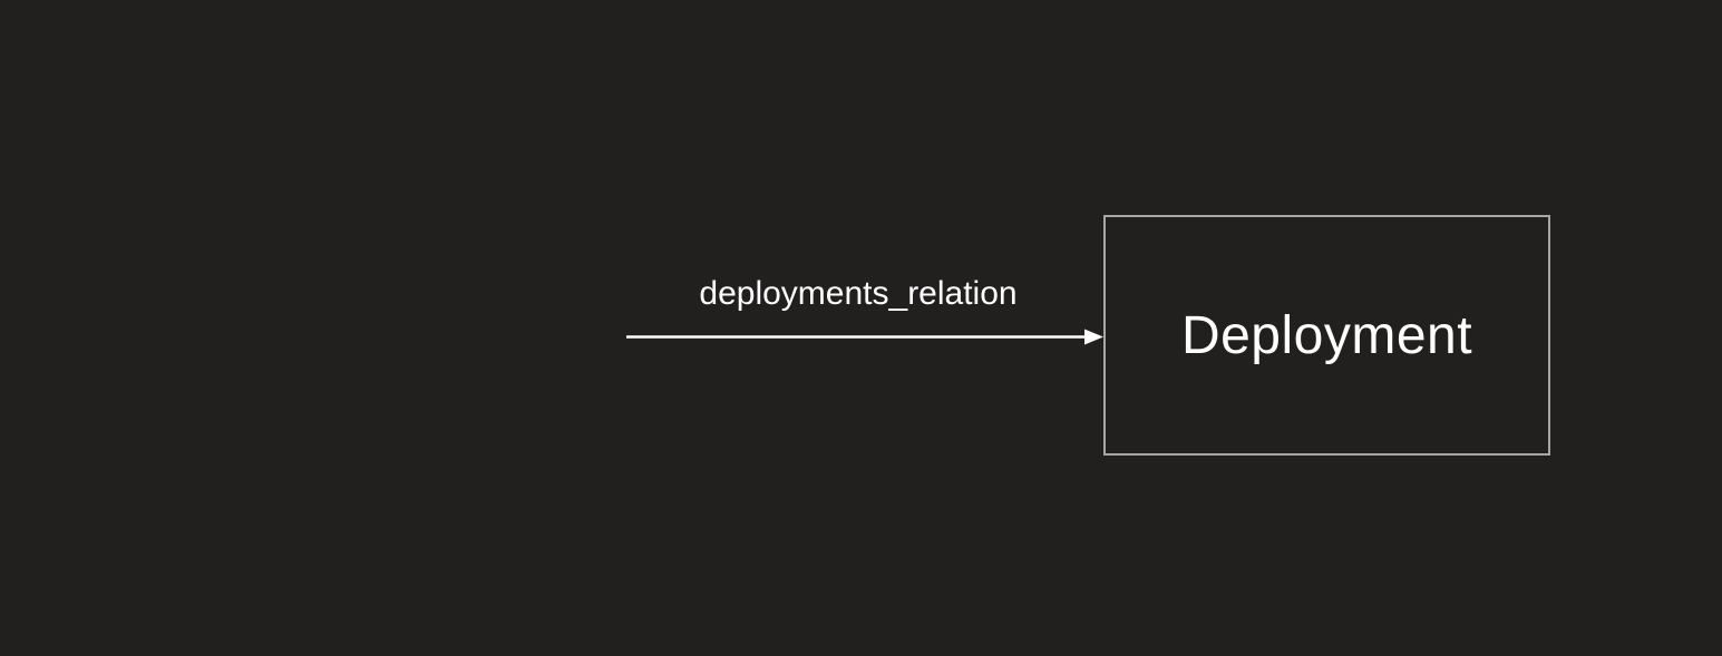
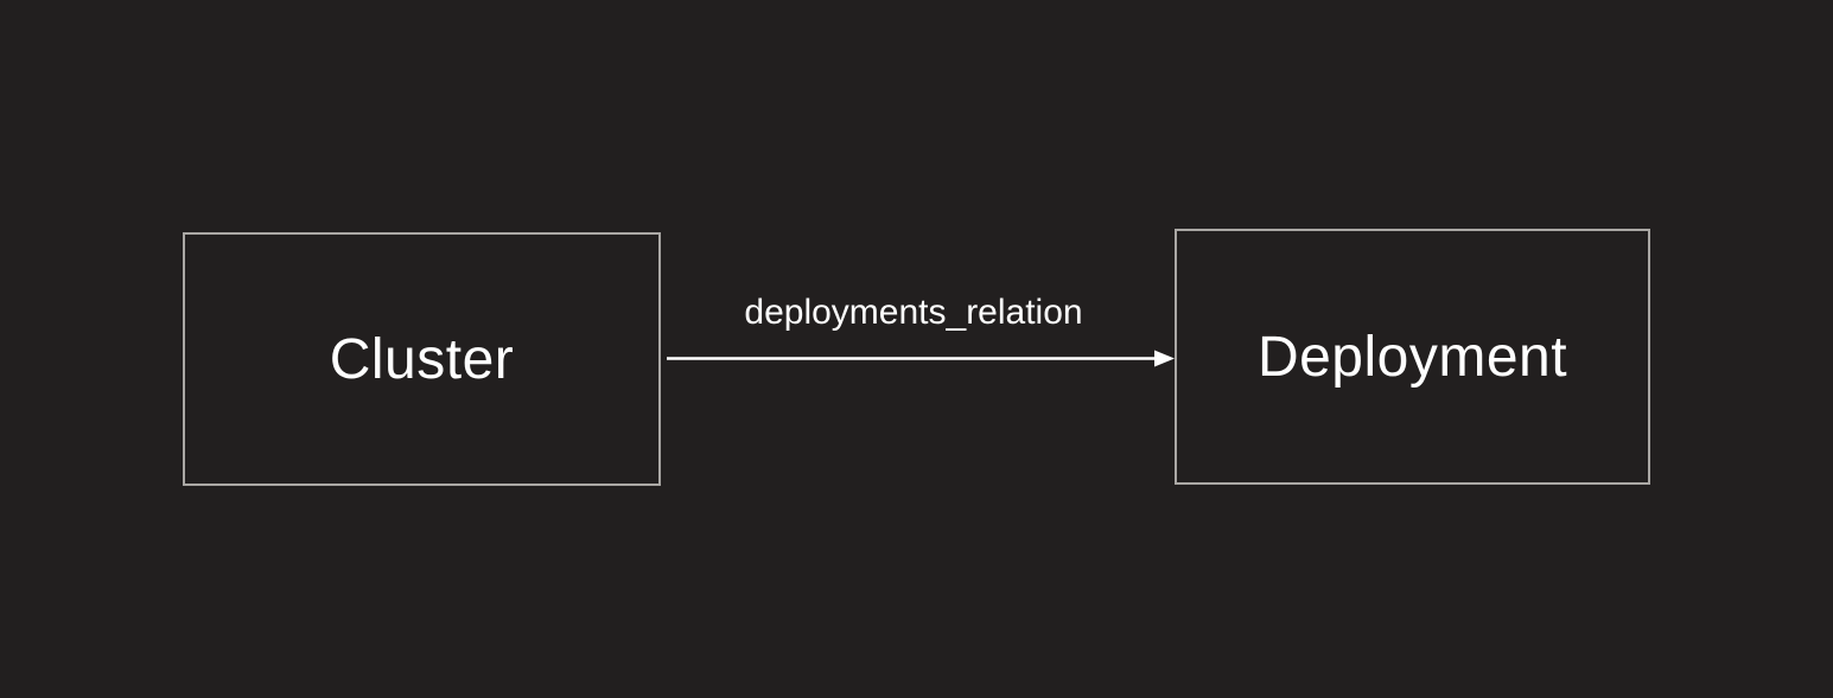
+ Cluster
  Deployment
  deployments_relation
